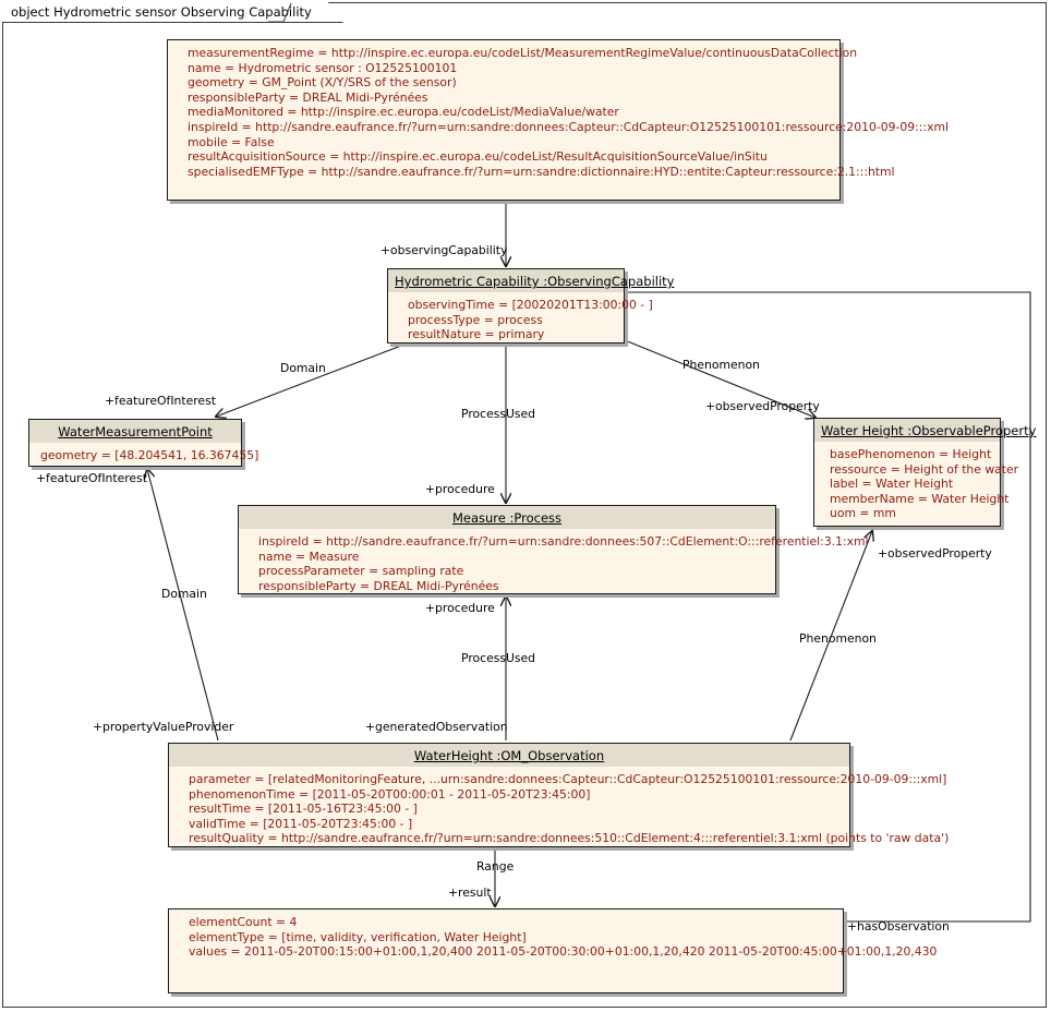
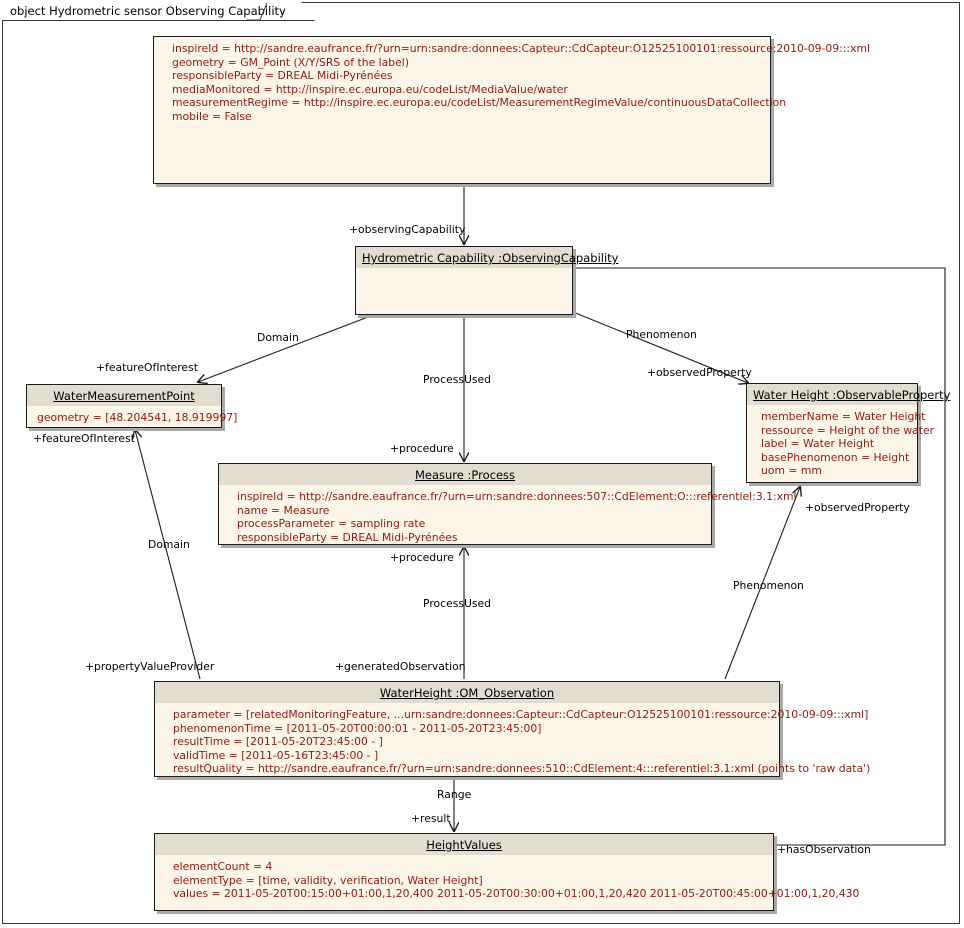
  object Hydrometric sensor Observing Capability
  +observingCapability
  Domain
  +featureOfInterest
  Phenomenon
  +observedProperty
  ProcessUsed
  +procedure
  +featureOfInterest
  Domain
  +procedure
  ProcessUsed
  Phenomenon
  +observedProperty
  +propertyValueProvider
  +generatedObservation
  Range
  +result
  +hasObservation
- measurementRegime = http://inspire.ec.europa.eu/codeList/MeasurementRegimeValue/continuousDataCollection
+ inspireId = http://sandre.eaufrance.fr/?urn=urn:sandre:donnees:Capteur::CdCapteur:O12525100101:ressource:2010-09-09:::xml
- name = Hydrometric sensor : O12525100101
- geometry = GM_Point (X/Y/SRS of the sensor)
+ geometry = GM_Point (X/Y/SRS of the label)
  responsibleParty = DREAL Midi-Pyrénées
  mediaMonitored = http://inspire.ec.europa.eu/codeList/MediaValue/water
- inspireId = http://sandre.eaufrance.fr/?urn=urn:sandre:donnees:Capteur::CdCapteur:O12525100101:ressource:2010-09-09:::xml
+ measurementRegime = http://inspire.ec.europa.eu/codeList/MeasurementRegimeValue/continuousDataCollection
  mobile = False
- resultAcquisitionSource = http://inspire.ec.europa.eu/codeList/ResultAcquisitionSourceValue/inSitu
- specialisedEMFType = http://sandre.eaufrance.fr/?urn=urn:sandre:dictionnaire:HYD::entite:Capteur:ressource:2.1:::html
  Hydrometric Capability :ObservingCapability
- observingTime = [20020201T13:00:00 - ]
- processType = process
- resultNature = primary
  WaterMeasurementPoint
- geometry = [48.204541, 16.367455]
+ geometry = [48.204541, 18.919997]
  Water Height :ObservableProperty
- basePhenomenon = Height
+ memberName = Water Height
  ressource = Height of the water
  label = Water Height
- memberName = Water Height
+ basePhenomenon = Height
  uom = mm
  Measure :Process
  inspireId = http://sandre.eaufrance.fr/?urn=urn:sandre:donnees:507::CdElement:O:::referentiel:3.1:xml
  name = Measure
  processParameter = sampling rate
  responsibleParty = DREAL Midi-Pyrénées
  WaterHeight :OM_Observation
  parameter = [relatedMonitoringFeature, ...urn:sandre:donnees:Capteur::CdCapteur:O12525100101:ressource:2010-09-09:::xml]
  phenomenonTime = [2011-05-20T00:00:01 - 2011-05-20T23:45:00]
- resultTime = [2011-05-16T23:45:00 - ]
+ resultTime = [2011-05-20T23:45:00 - ]
- validTime = [2011-05-20T23:45:00 - ]
+ validTime = [2011-05-16T23:45:00 - ]
  resultQuality = http://sandre.eaufrance.fr/?urn=urn:sandre:donnees:510::CdElement:4:::referentiel:3.1:xml (points to 'raw data')
+ HeightValues
  elementCount = 4
  elementType = [time, validity, verification, Water Height]
  values = 2011-05-20T00:15:00+01:00,1,20,400 2011-05-20T00:30:00+01:00,1,20,420 2011-05-20T00:45:00+01:00,1,20,430
